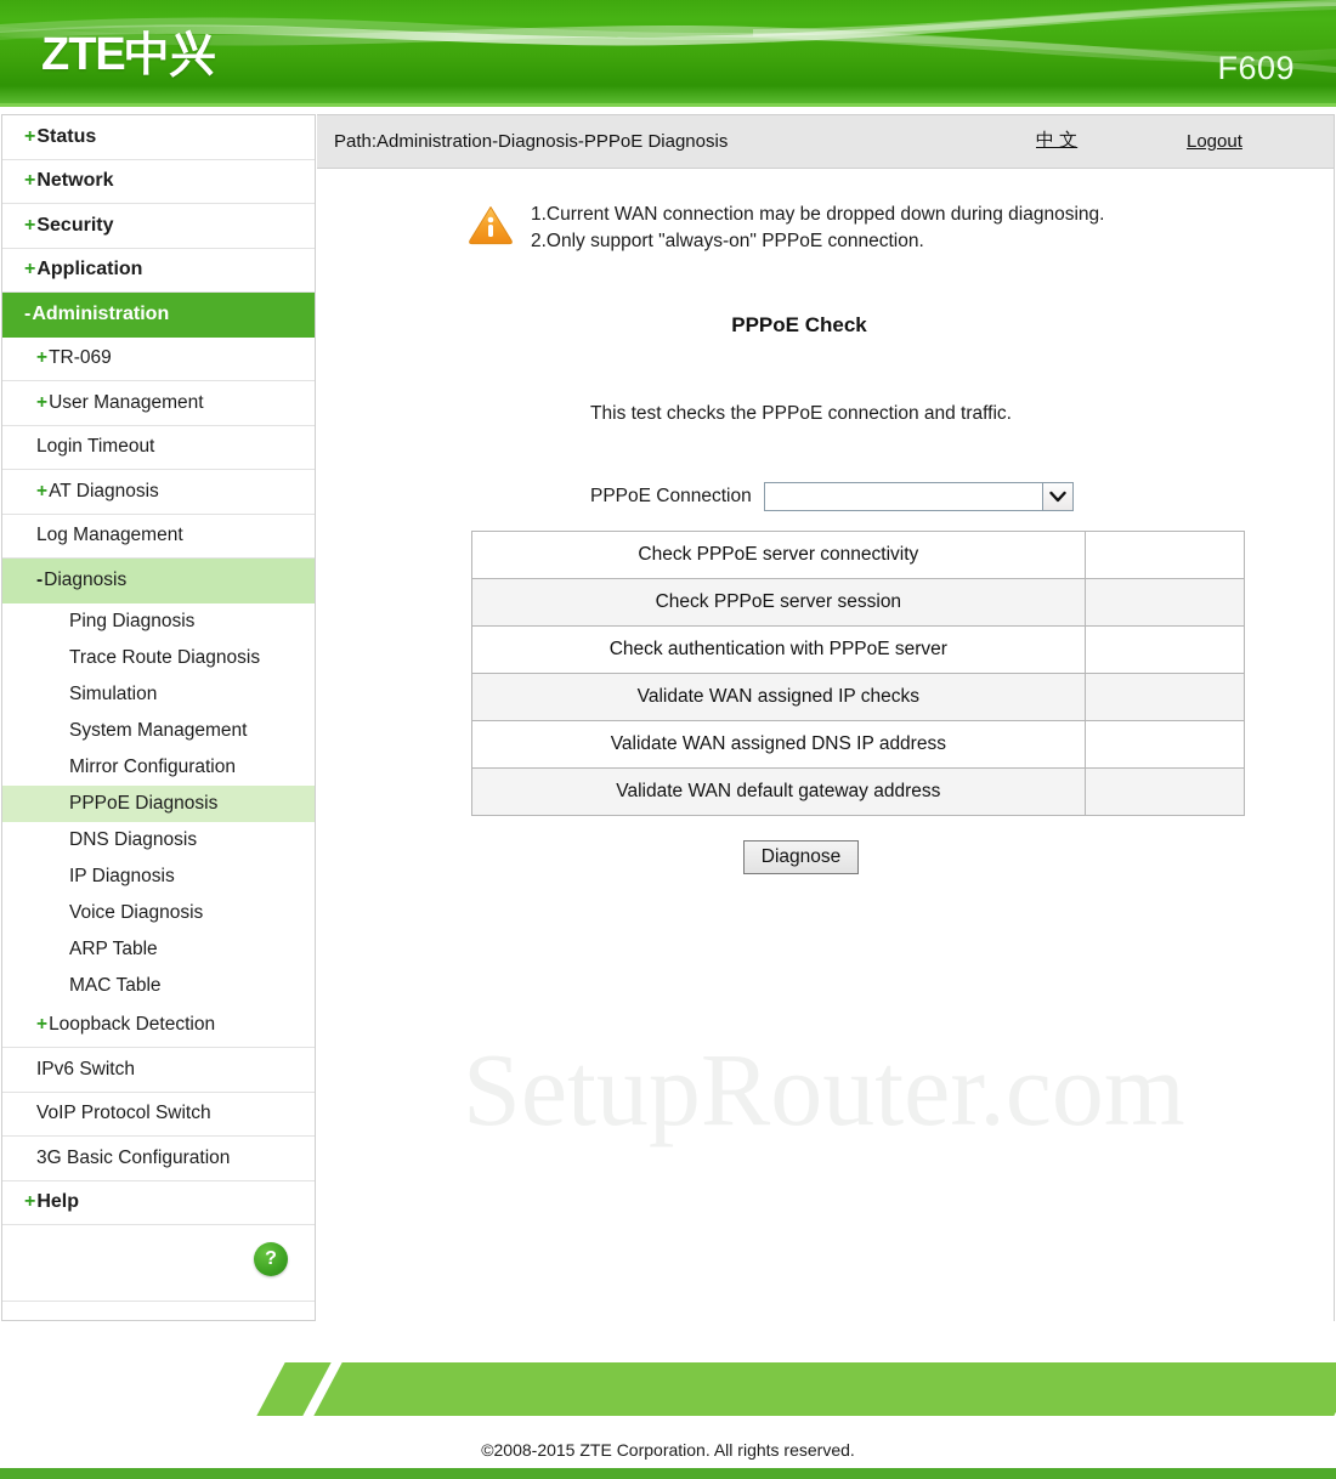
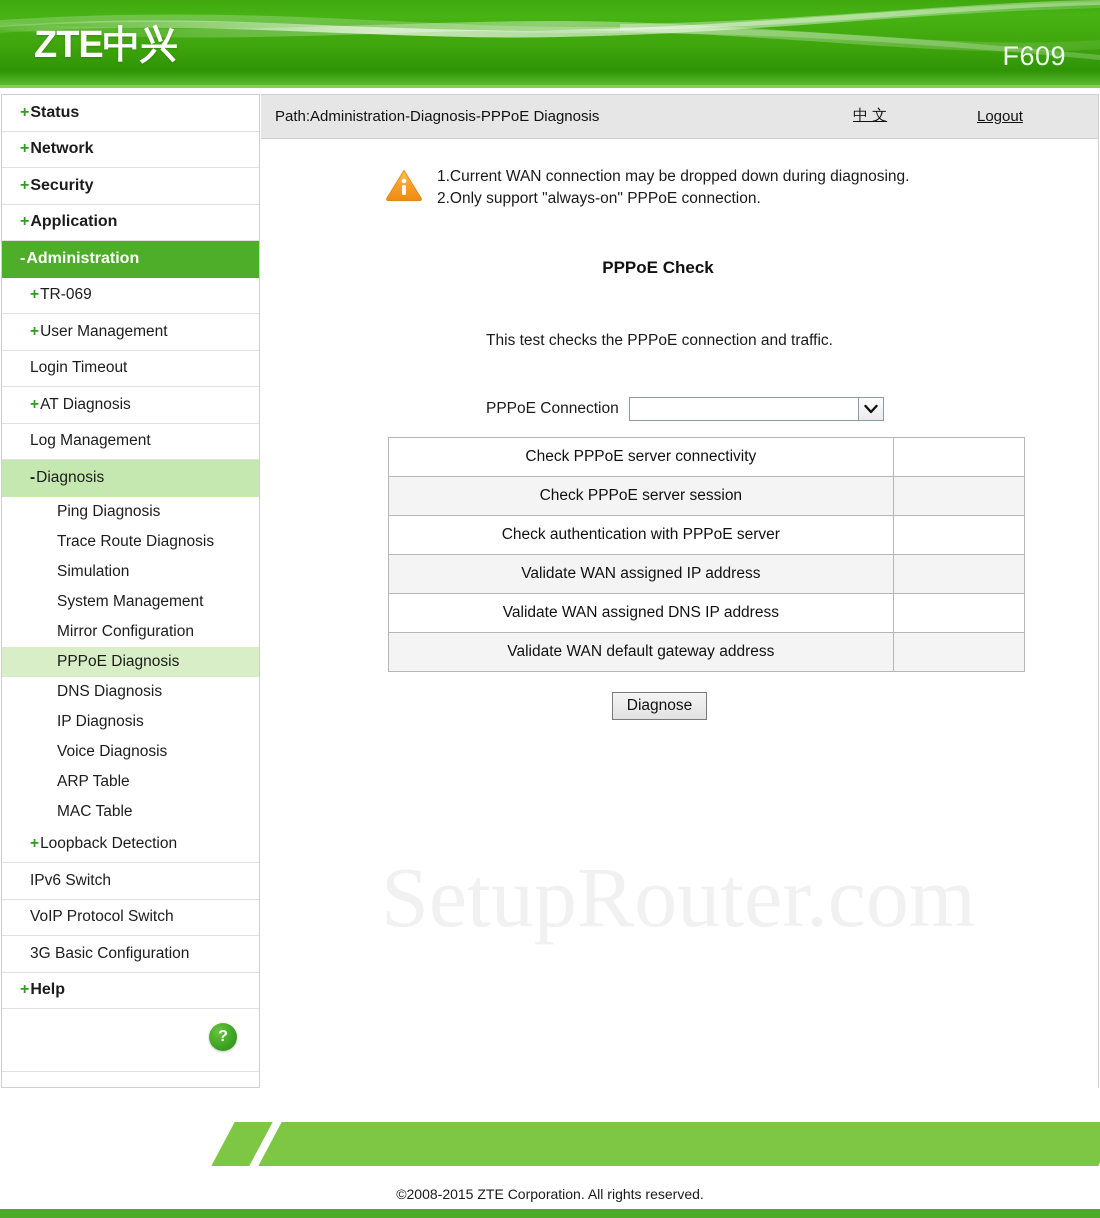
  ZTE中兴
  F609
  +
  Status
  +
  Network
  +
  Security
  +
  Application
  -
  Administration
  +
  TR-069
  +
  User Management
  Login Timeout
  +
  AT Diagnosis
  Log Management
  -
  Diagnosis
  Ping Diagnosis
  Trace Route Diagnosis
  Simulation
  System Management
  Mirror Configuration
  PPPoE Diagnosis
  DNS Diagnosis
  IP Diagnosis
  Voice Diagnosis
  ARP Table
  MAC Table
  +
  Loopback Detection
  IPv6 Switch
  VoIP Protocol Switch
  3G Basic Configuration
  +
  Help
  ?
  Path:Administration-Diagnosis-PPPoE Diagnosis
  中 文
  Logout
  1.Current WAN connection may be dropped down during diagnosing.
  2.Only support "always-on" PPPoE connection.
  PPPoE Check
  This test checks the PPPoE connection and traffic.
  PPPoE Connection
  Check PPPoE server connectivity
  Check PPPoE server session
  Check authentication with PPPoE server
- Validate WAN assigned IP checks
+ Validate WAN assigned IP address
  Validate WAN assigned DNS IP address
  Validate WAN default gateway address
  Diagnose
  ©2008-2015 ZTE Corporation. All rights reserved.
